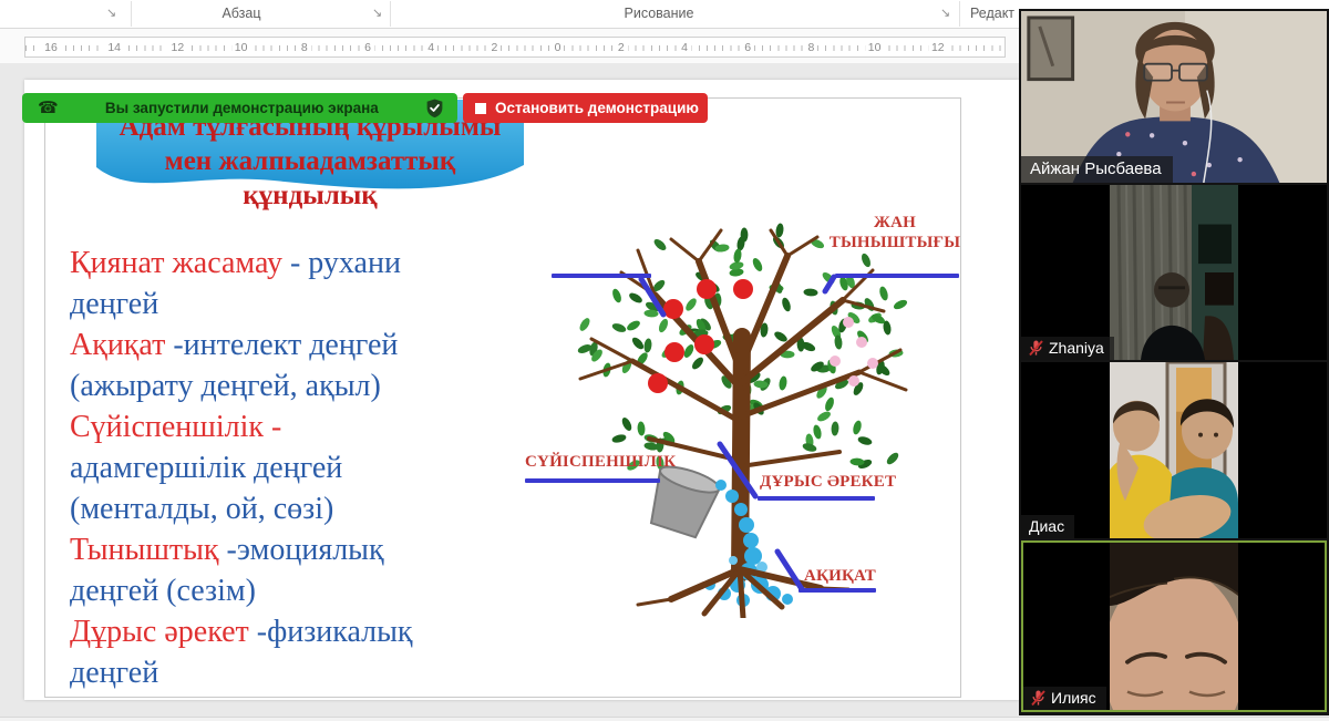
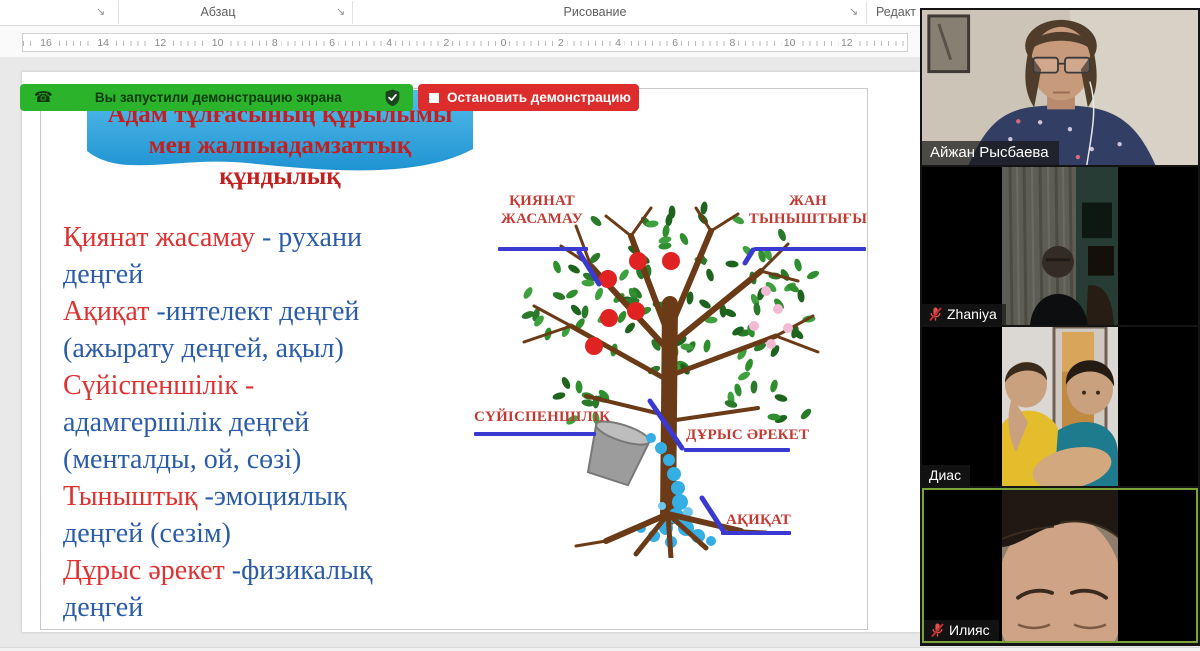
  Абзац
  Рисование
  Редакт
  ↘
  ↘
  ↘
  16
  14
  12
  10
  8
  6
  4
  2
  0
  2
  4
  6
  8
  10
  12
  Адам тұлғасының құрылымы
  мен жалпыадамзаттық
  құндылық
  Қиянат жасамау - рухани
  деңгей
  Ақиқат -интелект деңгей
  (ажырату деңгей, ақыл)
  Сүйіспеншілік -
  адамгершілік деңгей
  (менталды, ой, сөзі)
  Тыныштық -эмоциялық
  деңгей (сезім)
  Дұрыс әрекет -физикалық
  деңгей
+ ҚИЯНАТ
+ ЖАСАМАУ
  ЖАН
  ТЫНЫШТЫҒЫ
  СҮЙІСПЕНШІЛІК
  ДҰРЫС ӘРЕКЕТ
  АҚИҚАТ
  ☎
  Вы запустили демонстрацию экрана
  Остановить демонстрацию
  Айжан Рысбаева
  Zhaniya
  Диас
  Илияс
